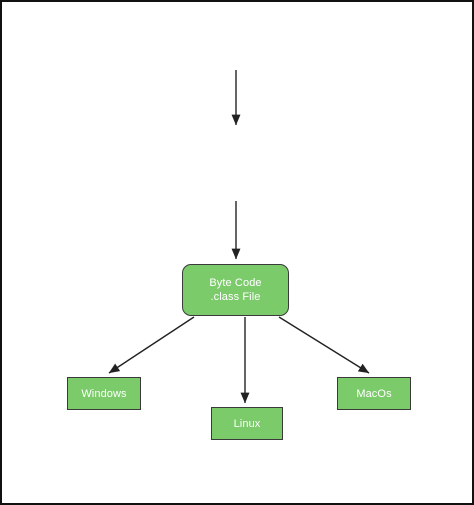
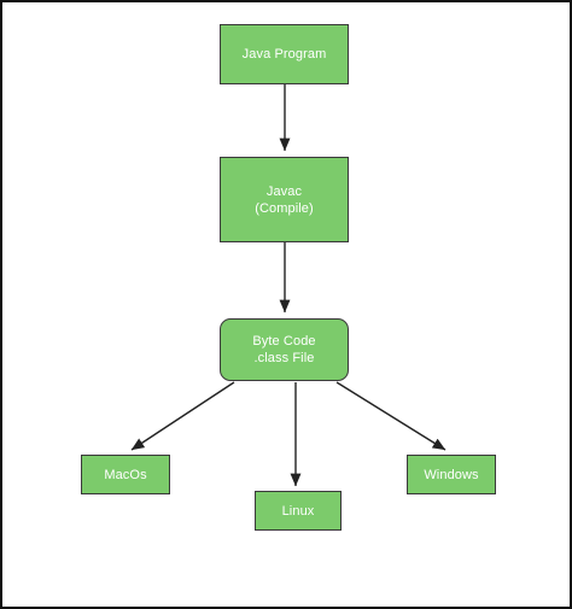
+ Java Program
+ Javac
+ (Compile)
  Byte Code
  .class File
- Windows
+ MacOs
  Linux
- MacOs
+ Windows
